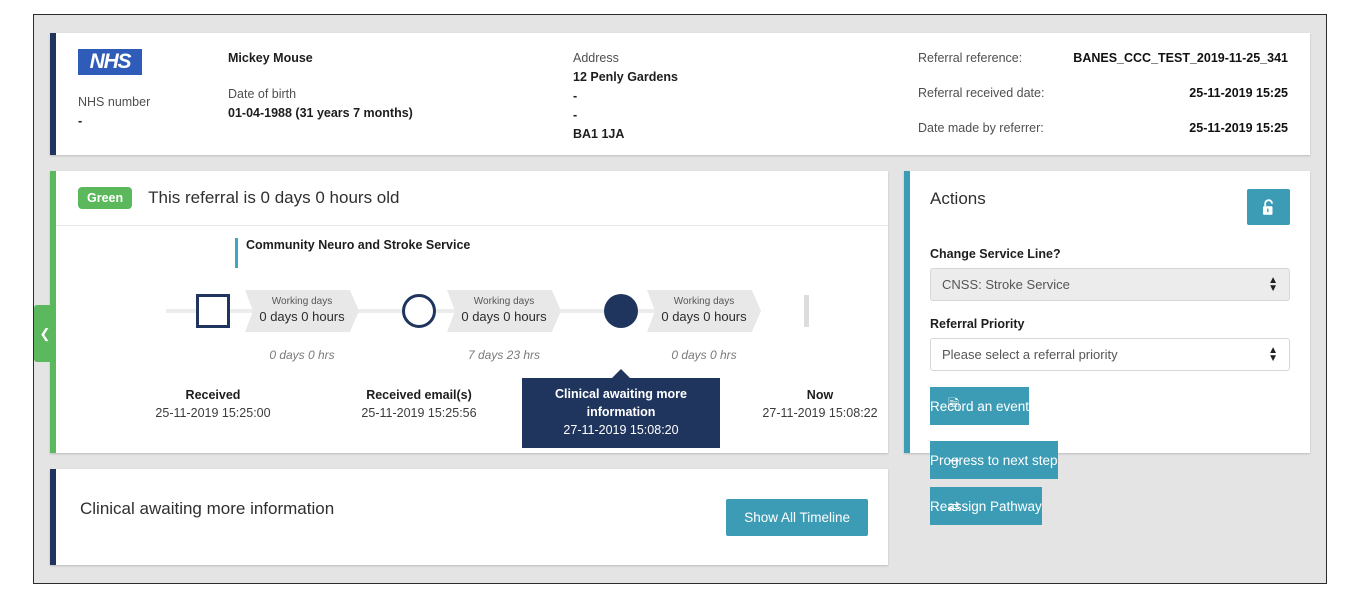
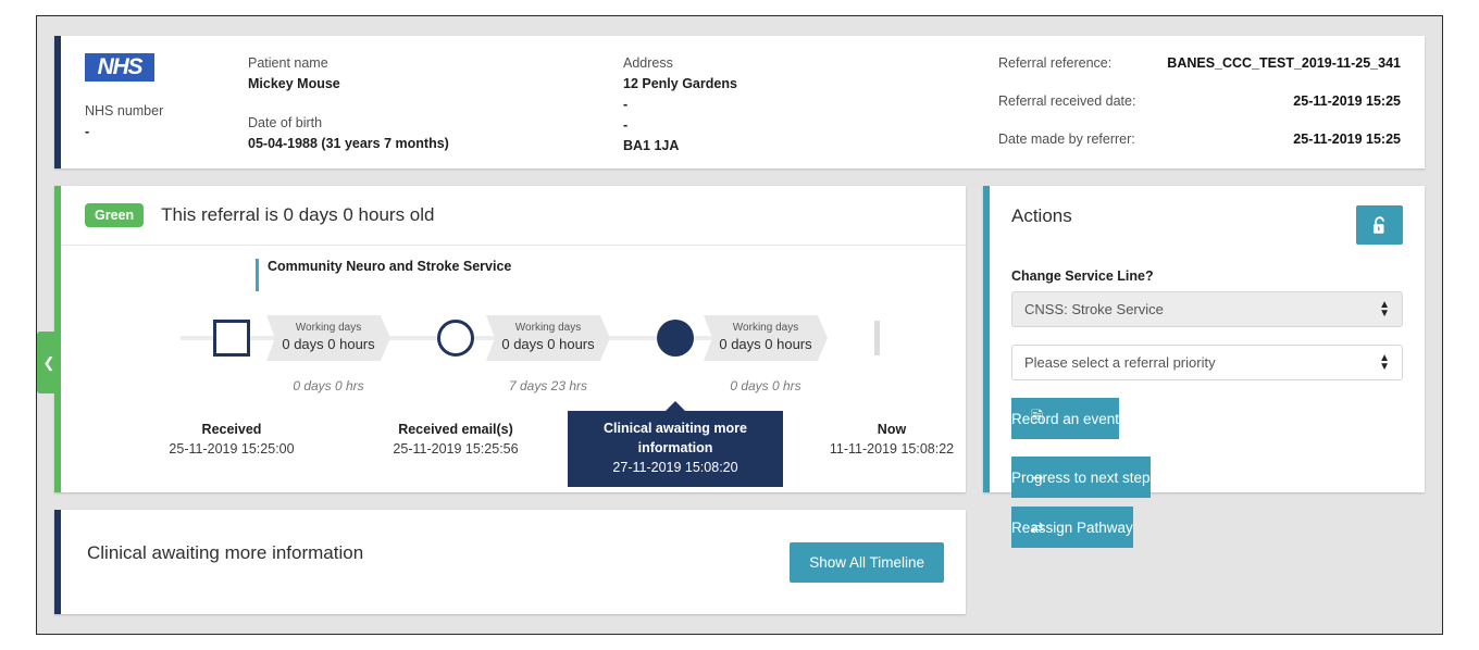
  NHS
  NHS number
  -
+ Patient name
  Mickey Mouse
  Date of birth
- 01-04-1988 (31 years 7 months)
+ 05-04-1988 (31 years 7 months)
  Address
  12 Penly Gardens
  -
  -
  BA1 1JA
  Referral reference:
  BANES_CCC_TEST_2019-11-25_341
  Referral received date:
  25-11-2019 15:25
  Date made by referrer:
  25-11-2019 15:25
  ❮
  Green
  This referral is 0 days 0 hours old
  Community Neuro and Stroke Service
  Working days
  0 days 0 hours
  Working days
  0 days 0 hours
  Working days
  0 days 0 hours
  0 days 0 hrs
  7 days 23 hrs
  0 days 0 hrs
  Received
  25-11-2019 15:25:00
  Received email(s)
  25-11-2019 15:25:56
  Clinical awaiting more information
  27-11-2019 15:08:20
  Now
- 27-11-2019 15:08:22
+ 11-11-2019 15:08:22
  Actions
  Change Service Line?
  CNSS: Stroke Service
  ▲
  ▼
- Referral Priority
  Please select a referral priority
  ▲
  ▼
  🗎
  Record an event
  ➞
  Progress to next step
  ⇄
  Reassign Pathway
  Clinical awaiting more information
  Show All Timeline
